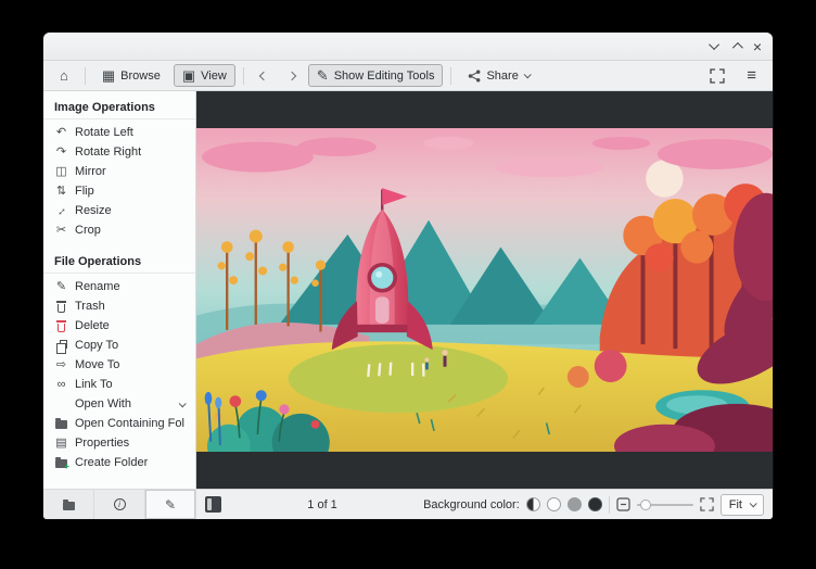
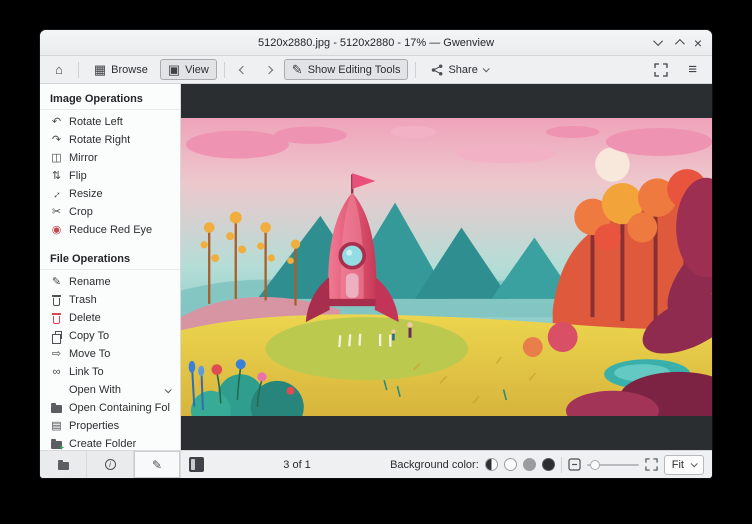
+ 5120x2880.jpg - 5120x2880 - 17% — Gwenview
  ×
  ⌂
  ▦
  Browse
  ▣
  View
  ✎
  Show Editing Tools
  Share
  ≡
  Image Operations
  ↶
  Rotate Left
  ↷
  Rotate Right
  ◫
  Mirror
  ⇅
  Flip
  Resize
  ✂
  Crop
+ ◉
+ Reduce Red Eye
  File Operations
  ✎
  Rename
  Trash
  Delete
  Copy To
  ⇨
  Move To
  ∞
  Link To
  Open With
  Open Containing Fol
  ▤
  Properties
  +
  Create Folder
  i
  ✎
- 1 of 1
+ 3 of 1
  Background color:
  Fit
